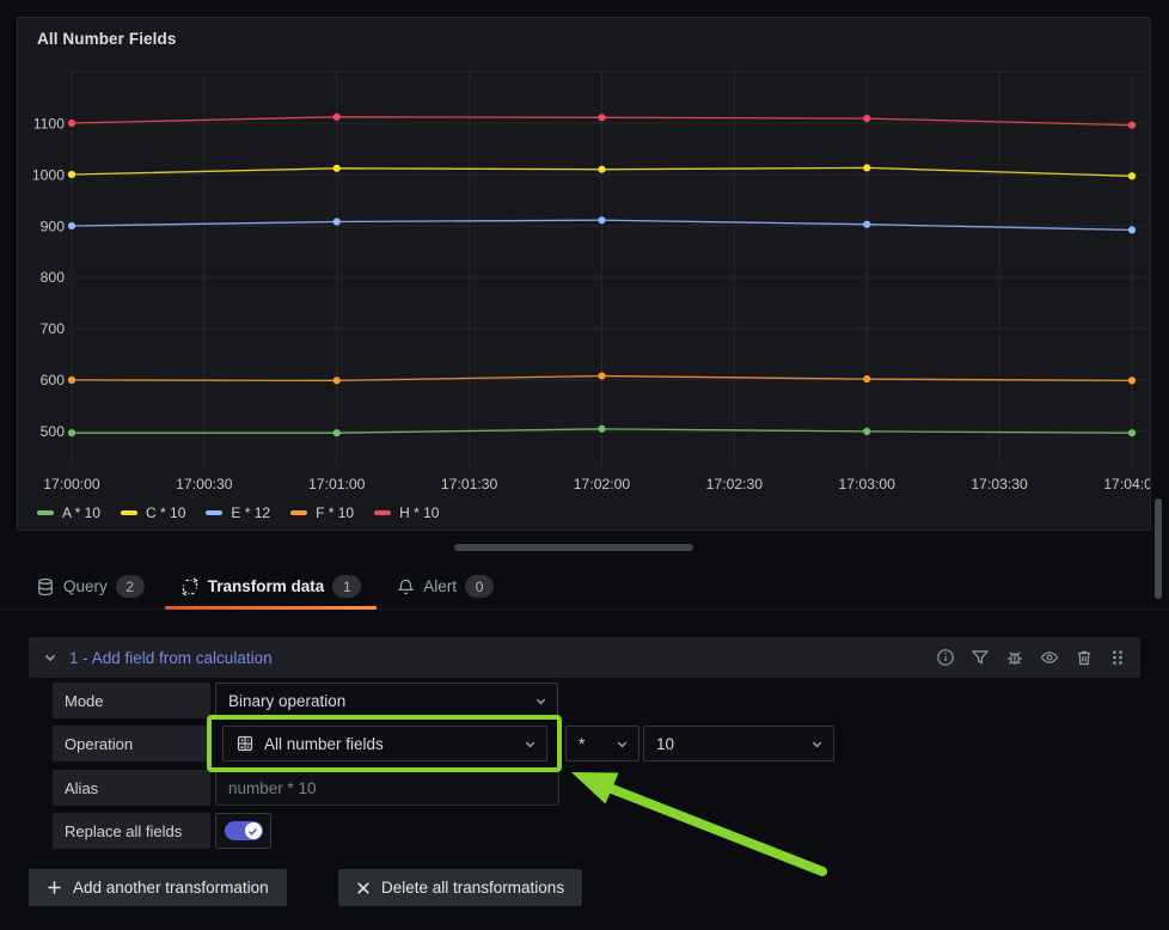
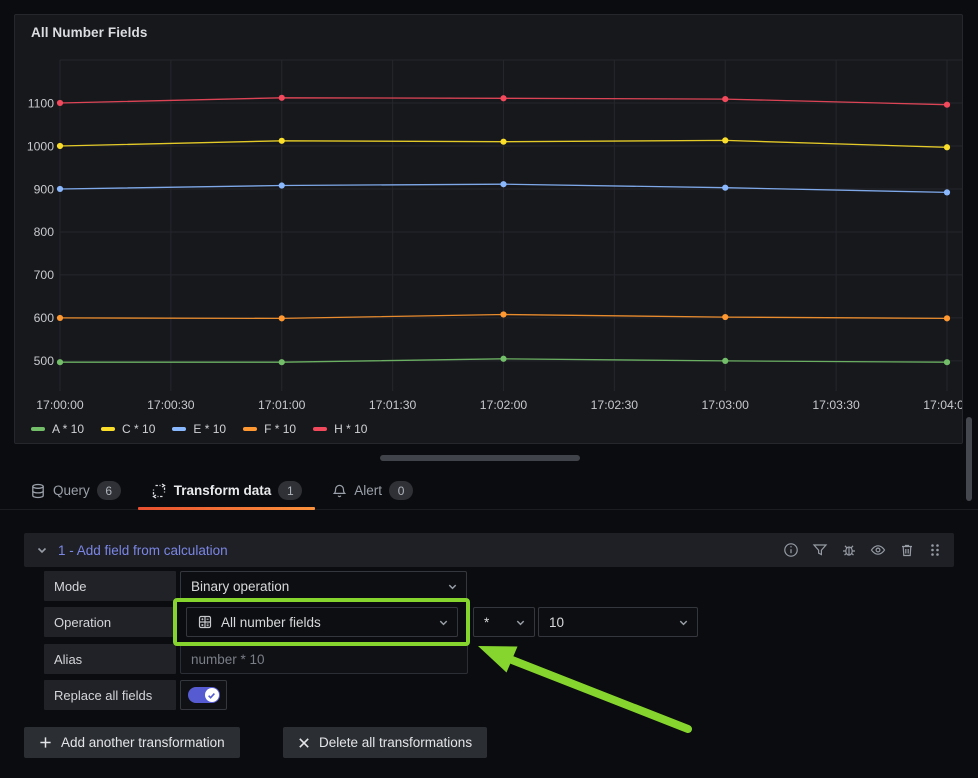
  All Number Fields
  17:00:00
  17:00:30
  17:01:00
  17:01:30
  17:02:00
  17:02:30
  17:03:00
  17:03:30
  17:04:0
  500
  600
  700
  800
  900
  1000
  1100
  A * 10
  C * 10
- E * 12
+ E * 10
  F * 10
  H * 10
  Query
- 2
+ 6
  Transform data
  1
  Alert
  0
  1 - Add field from calculation
  Mode
  Binary operation
  Operation
  All number fields
  *
  10
  Alias
  number * 10
  Replace all fields
  Add another transformation
  Delete all transformations
